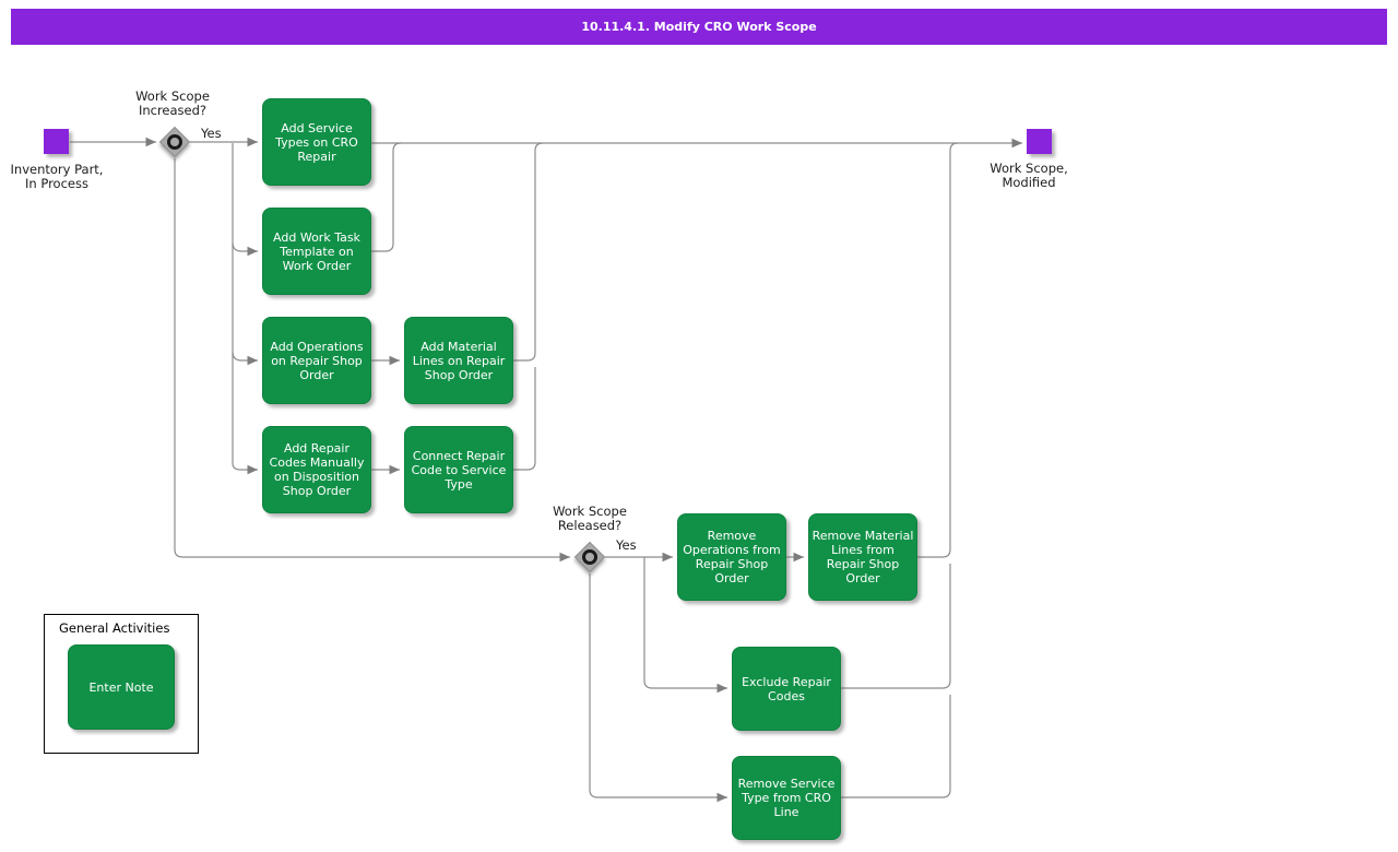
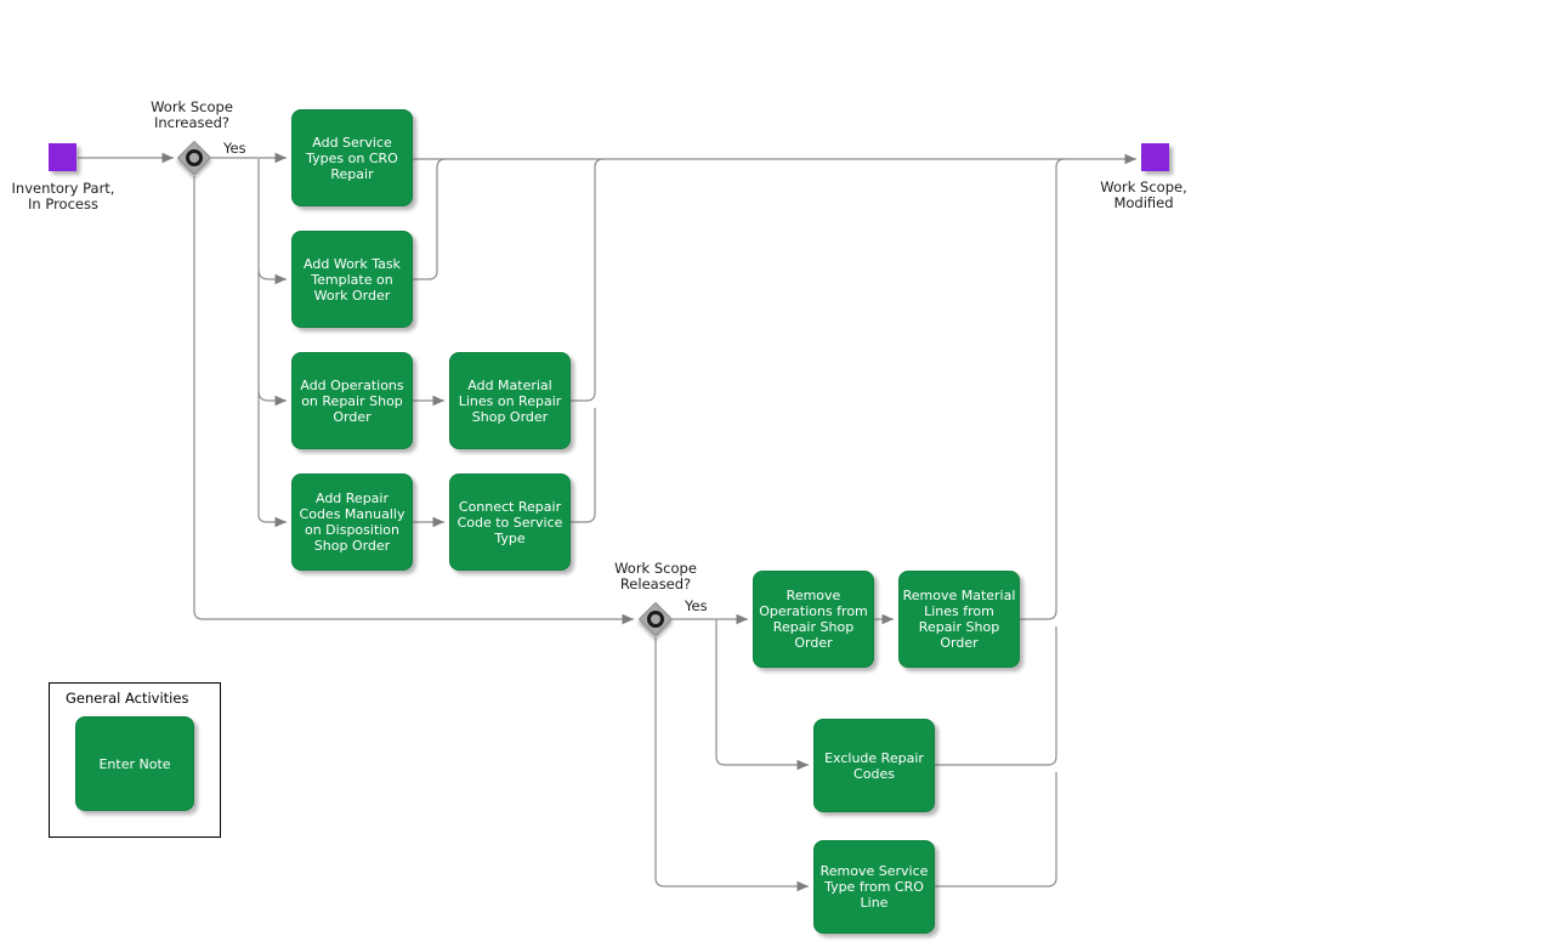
- 10.11.4.1. Modify CRO Work Scope
  Inventory Part,
  In Process
  Work Scope
  Increased?
  Yes
  Work Scope
  Released?
  Yes
  Work Scope,
  Modified
  Add Service
  Types on CRO
  Repair
  Add Work Task
  Template on
  Work Order
  Add Operations
  on Repair Shop
  Order
  Add Material
  Lines on Repair
  Shop Order
  Add Repair
  Codes Manually
  on Disposition
  Shop Order
  Connect Repair
  Code to Service
  Type
  Remove
  Operations from
  Repair Shop
  Order
  Remove Material
  Lines from
  Repair Shop
  Order
  Exclude Repair
  Codes
  Remove Service
  Type from CRO
  Line
  General Activities
  Enter Note
